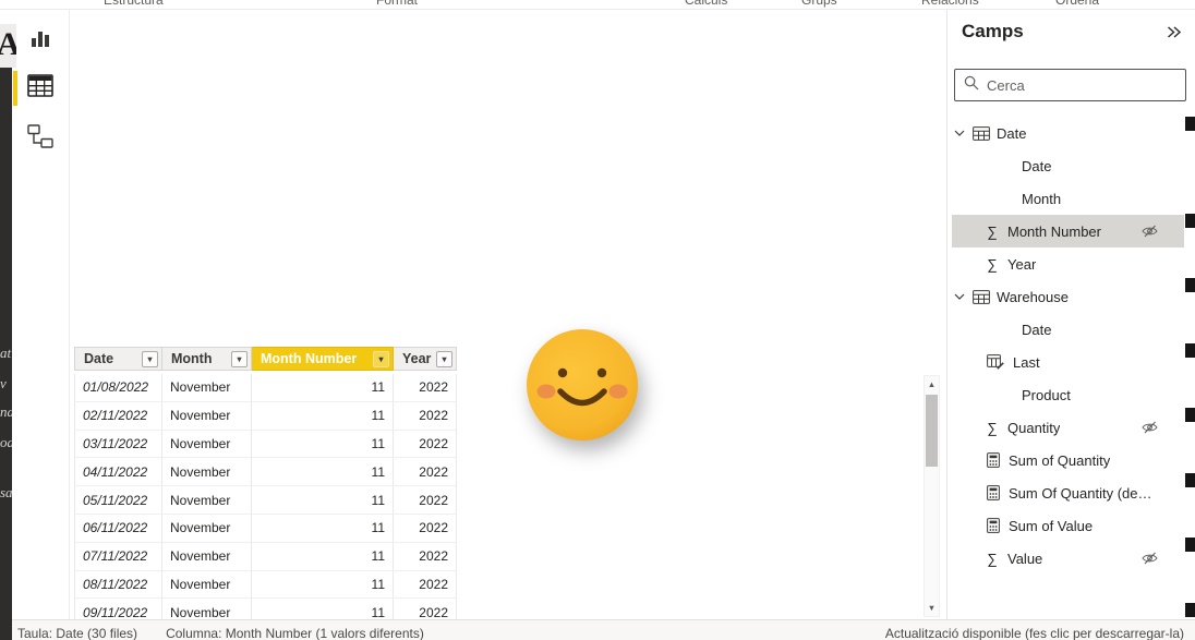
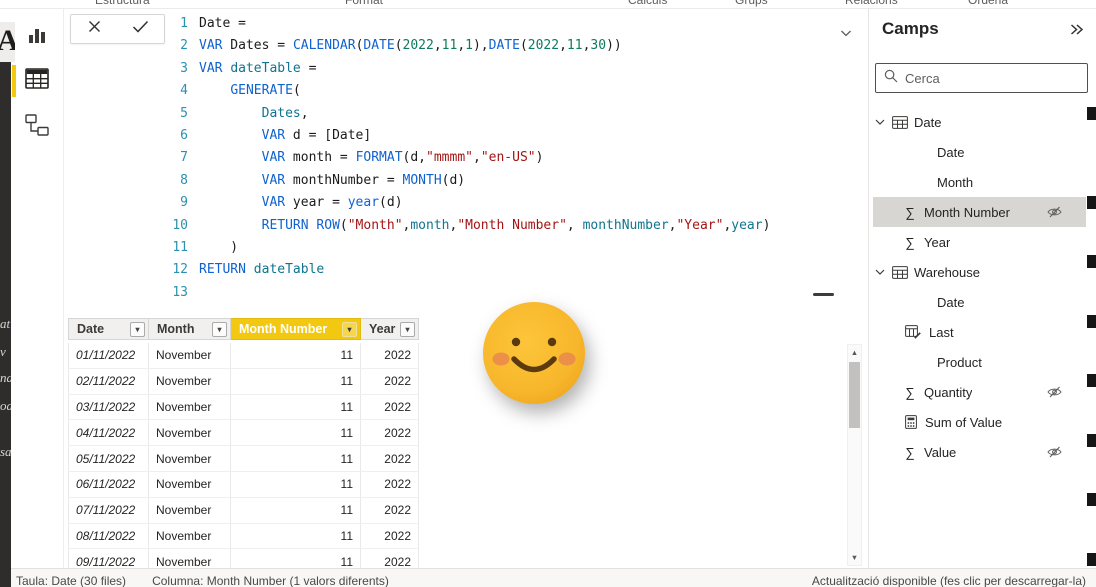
  Estructura
  Format
  Càlculs
  Grups
  Relacions
  Ordena
  A
  v
  na
  od
  sa
+ 1 Date =
+ 2 VAR Dates = CALENDAR(DATE(2022,11,1),DATE(2022,11,30))
+ 3 VAR dateTable =
+ 4 GENERATE(
+ 5 Dates,
+ 6 VAR d = [Date]
+ 7 VAR month = FORMAT(d,"mmmm","en-US")
+ 8 VAR monthNumber = MONTH(d)
+ 9 VAR year = year(d)
+ 10 RETURN ROW("Month",month,"Month Number", monthNumber,"Year",year)
+ 11 )
+ 12 RETURN dateTable
+ 13
  Date
  ▾
  Month
  ▾
  Month Number
  ▾
  Year
  ▾
- 01/08/2022
+ 01/11/2022
  November
  11
  2022
  02/11/2022
  November
  11
  2022
  03/11/2022
  November
  11
  2022
  04/11/2022
  November
  11
  2022
  05/11/2022
  November
  11
  2022
  06/11/2022
  November
  11
  2022
  07/11/2022
  November
  11
  2022
  08/11/2022
  November
  11
  2022
  09/11/2022
  November
  11
  2022
  ▲
  ▼
  Camps
  Cerca
  Date
  Date
  Month
  ∑
  Month Number
  ∑
  Year
  Warehouse
  Date
  Last
  Product
  ∑
  Quantity
- Sum of Quantity
- Sum Of Quantity (de…
  Sum of Value
  ∑
  Value
  Taula: Date (30 files)
  Columna: Month Number (1 valors diferents)
  Actualització disponible (fes clic per descarregar-la)
